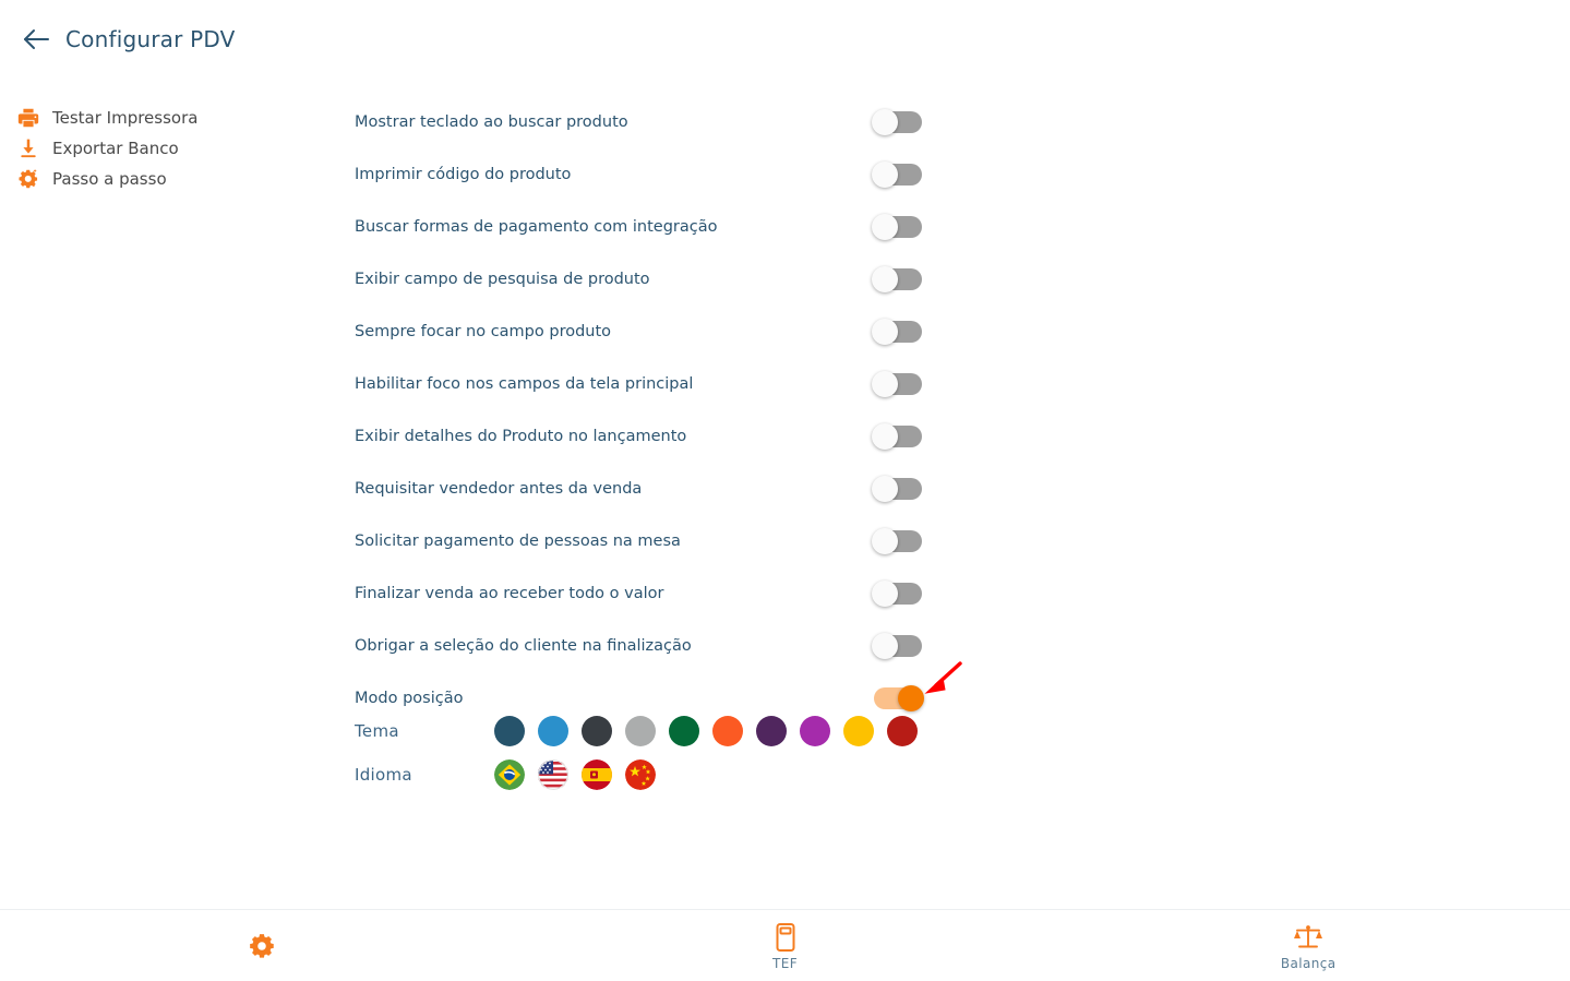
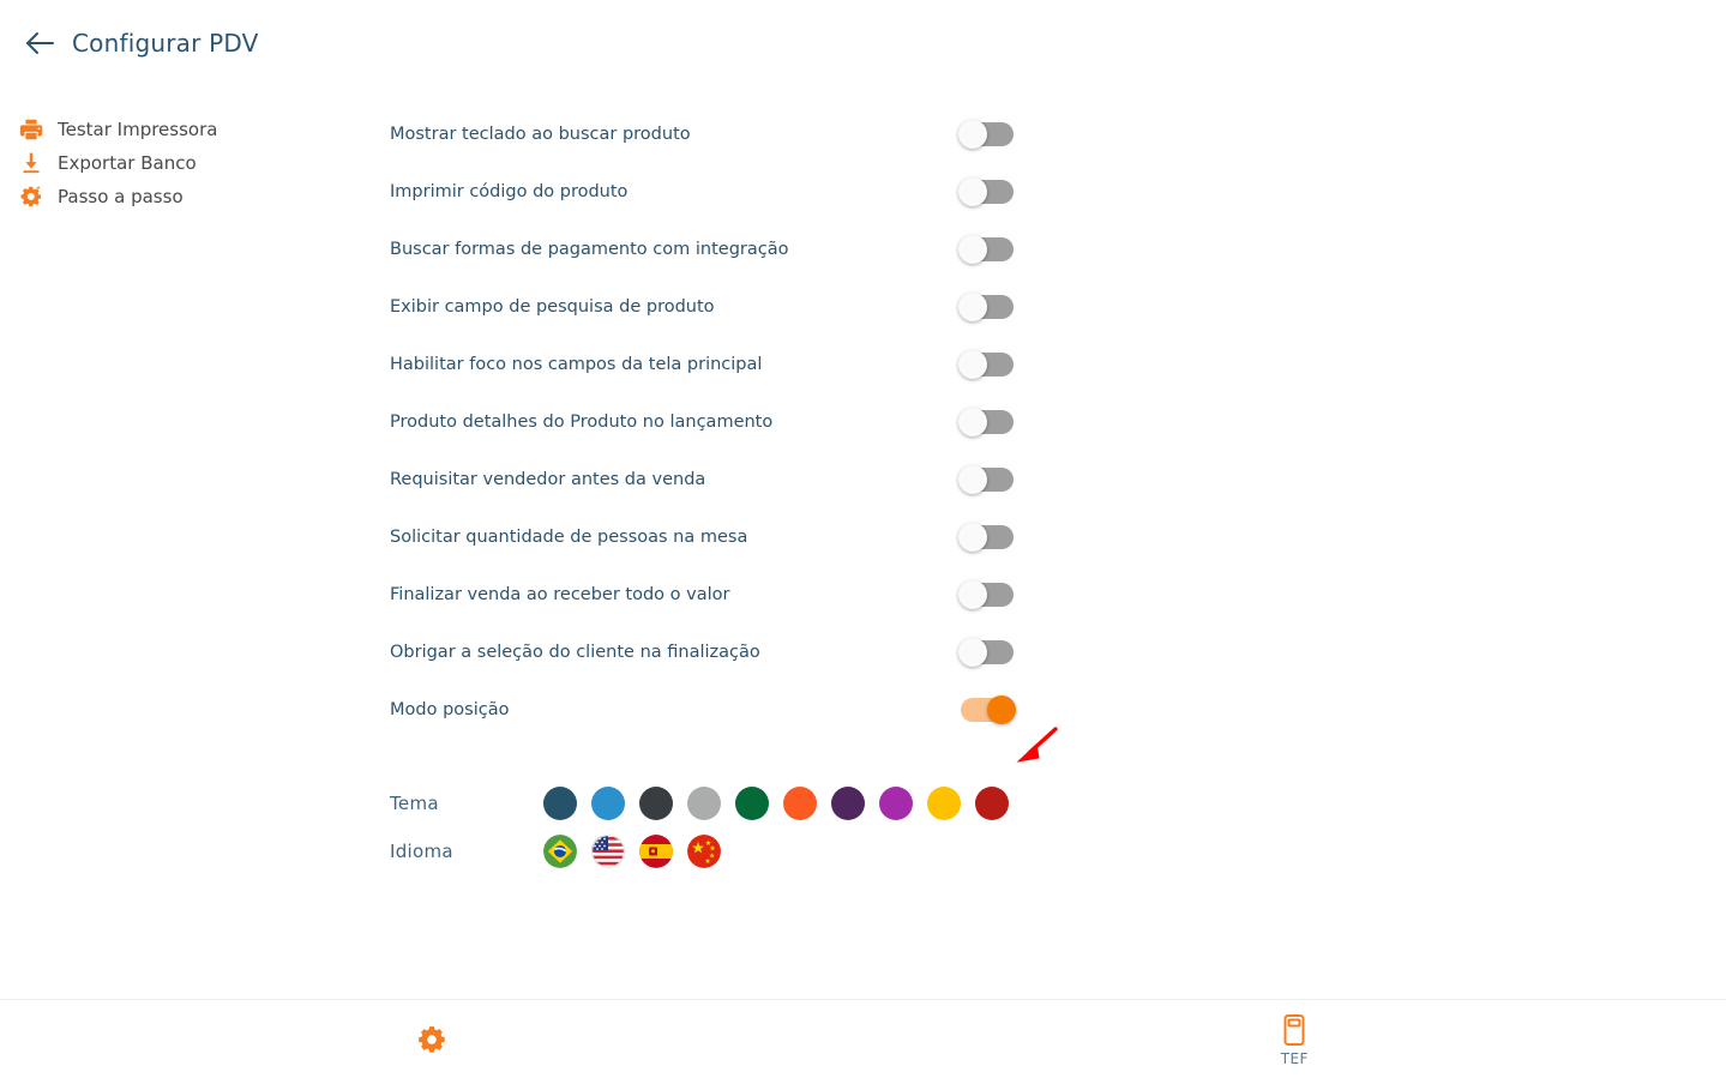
  Configurar PDV
  Testar Impressora
  Exportar Banco
  Passo a passo
  Mostrar teclado ao buscar produto
  Imprimir código do produto
  Buscar formas de pagamento com integração
  Exibir campo de pesquisa de produto
- Sempre focar no campo produto
  Habilitar foco nos campos da tela principal
- Exibir detalhes do Produto no lançamento
+ Produto detalhes do Produto no lançamento
  Requisitar vendedor antes da venda
- Solicitar pagamento de pessoas na mesa
+ Solicitar quantidade de pessoas na mesa
  Finalizar venda ao receber todo o valor
  Obrigar a seleção do cliente na finalização
  Modo posição
  Tema
  Idioma
  TEF
- Balança
